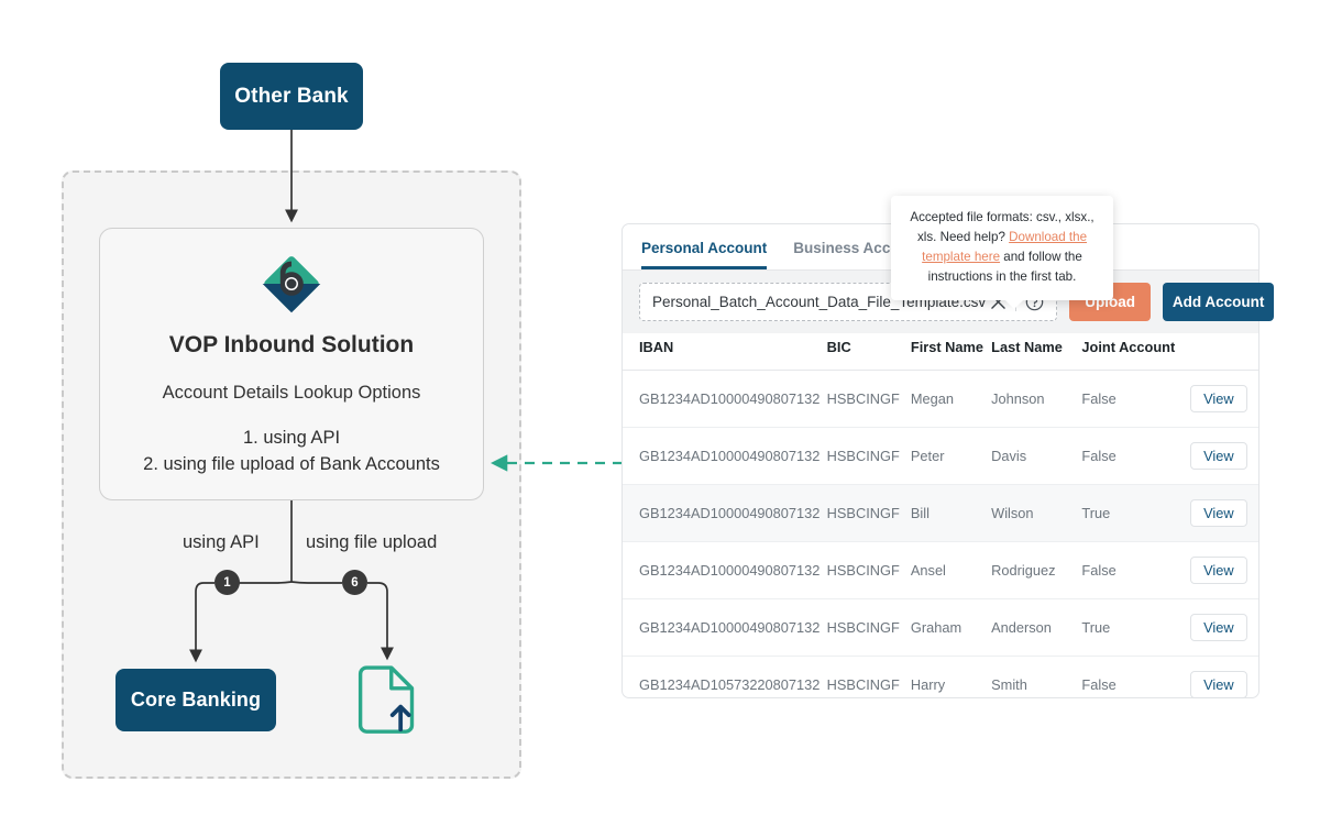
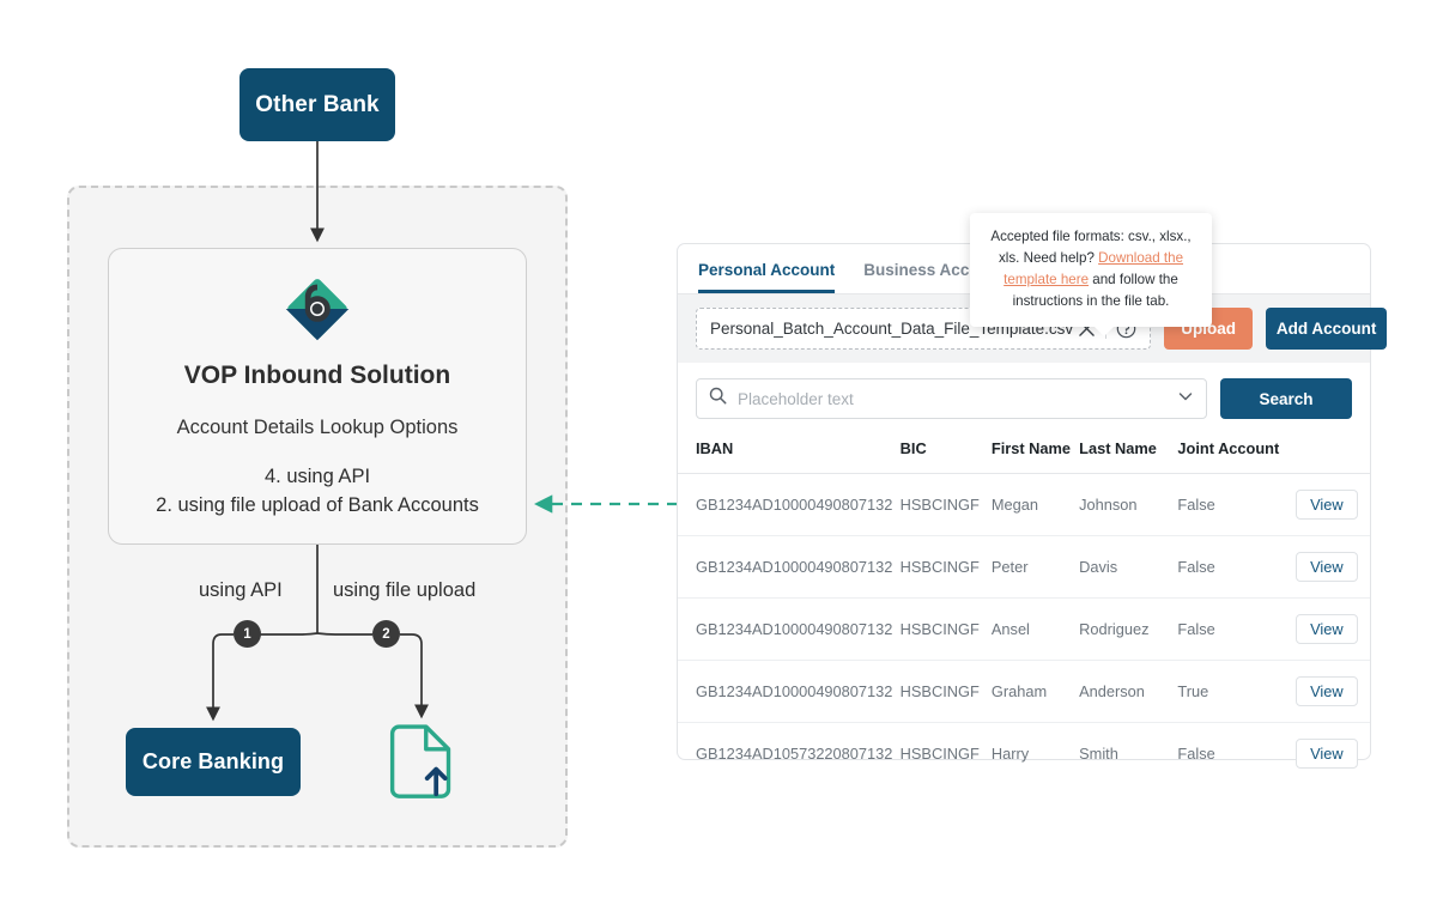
  Other Bank
  VOP Inbound Solution
  Account Details Lookup Options
- 1. using API
+ 4. using API
  2. using file upload of Bank Accounts
  using API
  using file upload
  1
- 6
+ 2
  Core Banking
  Personal Account
  Business Acc
  Personal_Batch_Account_Data_File_Template.csv
  Upload
  Add Account
+ Placeholder text
+ Search
  IBAN	BIC	First Name	Last Name	Joint Account
  GB1234AD10000490807132	HSBCINGF	Megan	Johnson	False	View
  GB1234AD10000490807132	HSBCINGF	Peter	Davis	False	View
- GB1234AD10000490807132	HSBCINGF	Bill	Wilson	True	View
  GB1234AD10000490807132	HSBCINGF	Ansel	Rodriguez	False	View
  GB1234AD10000490807132	HSBCINGF	Graham	Anderson	True	View
  GB1234AD10573220807132	HSBCINGF	Harry	Smith	False	View
- Accepted file formats: csv., xlsx., xls. Need help? Download the template here and follow the instructions in the first tab.
+ Accepted file formats: csv., xlsx., xls. Need help? Download the template here and follow the instructions in the file tab.
